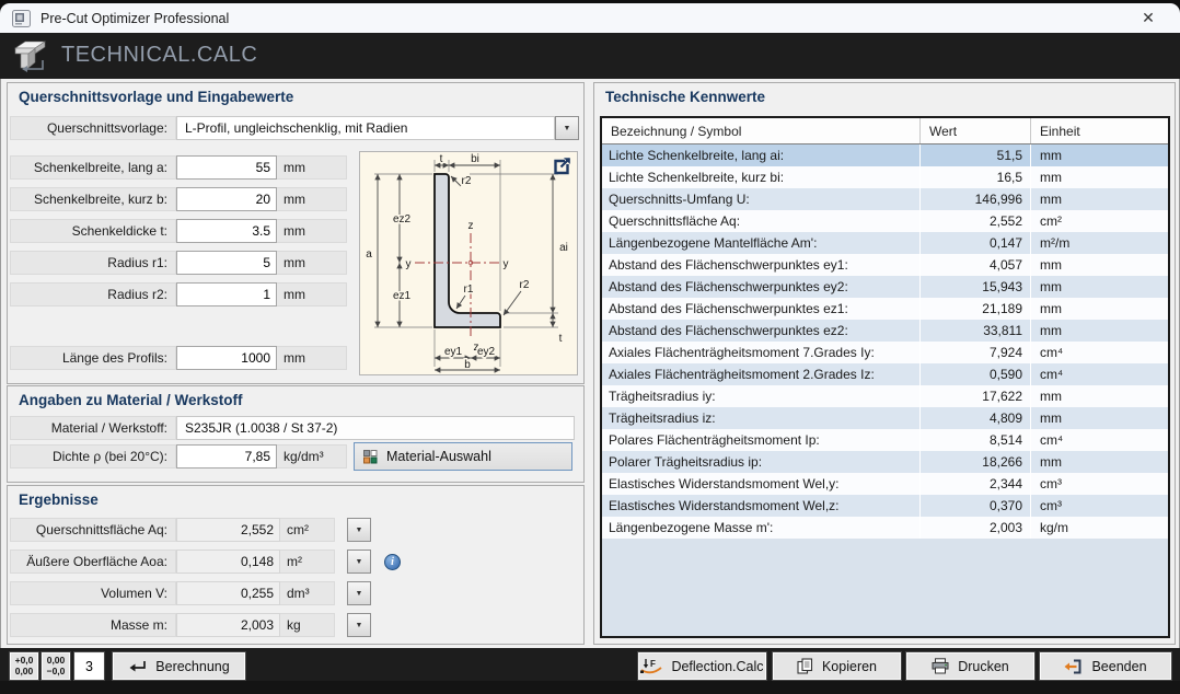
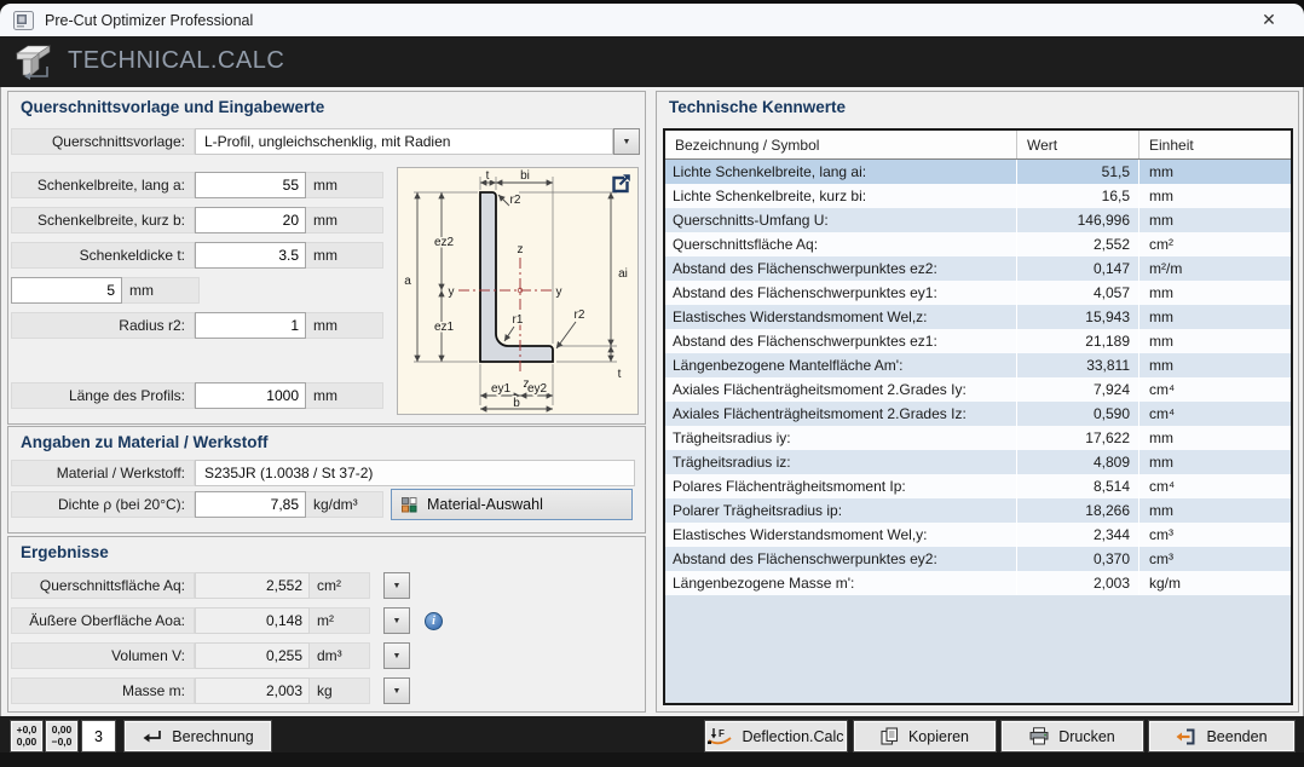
  Pre-Cut Optimizer Professional
  ✕
  TECHNICAL.CALC
  Querschnittsvorlage und Eingabewerte
  Querschnittsvorlage:
  L-Profil, ungleichschenklig, mit Radien
  Schenkelbreite, lang a:
  55
  mm
  Schenkelbreite, kurz b:
  20
  mm
  Schenkeldicke t:
  3.5
  mm
- Radius r1:
  5
  mm
  Radius r2:
  1
  mm
  Länge des Profils:
  1000
  mm
  t
  bi
  r2
  a
  ez2
  ez1
  y
  y
  z
  z
  r1
  ai
  r2
  t
  ey1
  ey2
  b
  Angaben zu Material / Werkstoff
  Material / Werkstoff:
  S235JR (1.0038 / St 37-2)
  Dichte ρ (bei 20°C):
  7,85
  kg/dm³
  Material-Auswahl
  Ergebnisse
  Querschnittsfläche Aq:
  2,552
  cm²
  Äußere Oberfläche Aoa:
  0,148
  m²
  i
  Volumen V:
  0,255
  dm³
  Masse m:
  2,003
  kg
  Technische Kennwerte
  Bezeichnung / Symbol
  Wert
  Einheit
  Lichte Schenkelbreite, lang ai:
  51,5
  mm
  Lichte Schenkelbreite, kurz bi:
  16,5
  mm
  Querschnitts-Umfang U:
  146,996
  mm
  Querschnittsfläche Aq:
  2,552
  cm²
- Längenbezogene Mantelfläche Am':
+ Abstand des Flächenschwerpunktes ez2:
  0,147
  m²/m
  Abstand des Flächenschwerpunktes ey1:
  4,057
  mm
- Abstand des Flächenschwerpunktes ey2:
+ Elastisches Widerstandsmoment Wel,z:
  15,943
  mm
  Abstand des Flächenschwerpunktes ez1:
  21,189
  mm
- Abstand des Flächenschwerpunktes ez2:
+ Längenbezogene Mantelfläche Am':
  33,811
  mm
- Axiales Flächenträgheitsmoment 7.Grades Iy:
+ Axiales Flächenträgheitsmoment 2.Grades Iy:
  7,924
  cm⁴
  Axiales Flächenträgheitsmoment 2.Grades Iz:
  0,590
  cm⁴
  Trägheitsradius iy:
  17,622
  mm
  Trägheitsradius iz:
  4,809
  mm
  Polares Flächenträgheitsmoment Ip:
  8,514
  cm⁴
  Polarer Trägheitsradius ip:
  18,266
  mm
  Elastisches Widerstandsmoment Wel,y:
  2,344
  cm³
- Elastisches Widerstandsmoment Wel,z:
+ Abstand des Flächenschwerpunktes ey2:
  0,370
  cm³
  Längenbezogene Masse m':
  2,003
  kg/m
  +0,0
  0,00
  0,00
  −0,0
  3
  Berechnung
  F
  Deflection.Calc
  Kopieren
  Drucken
  Beenden
